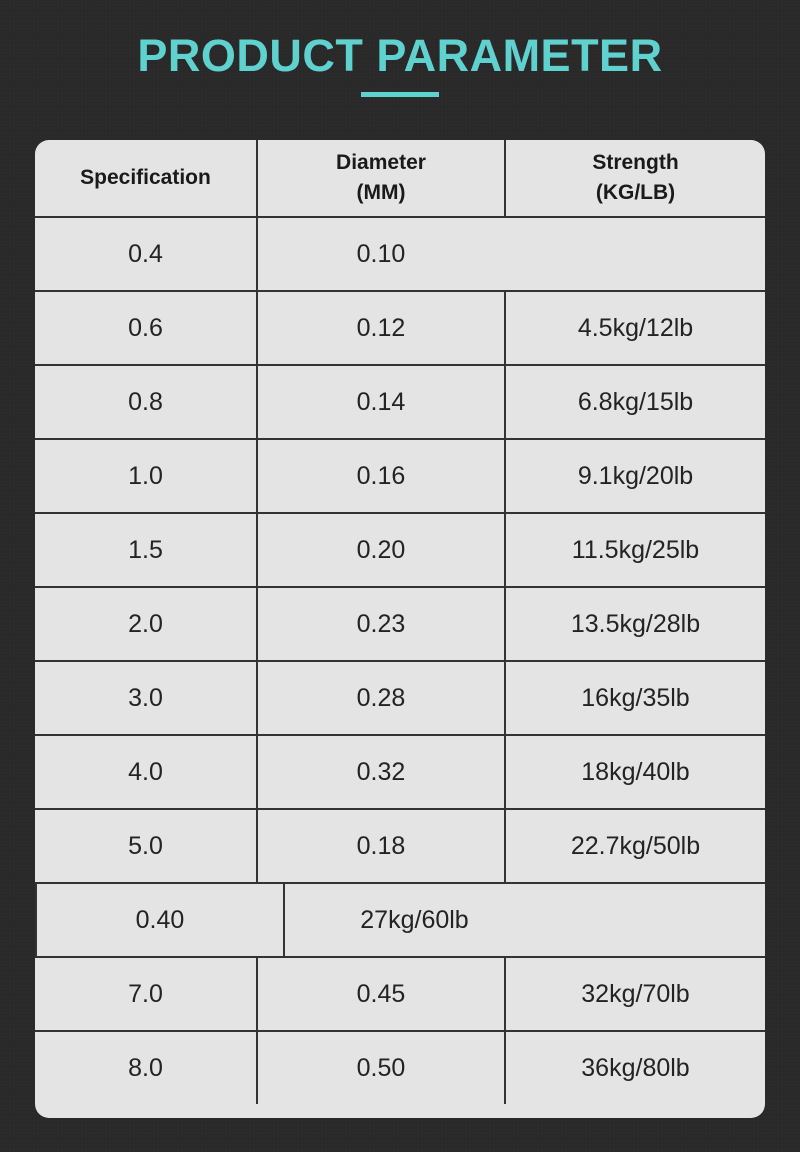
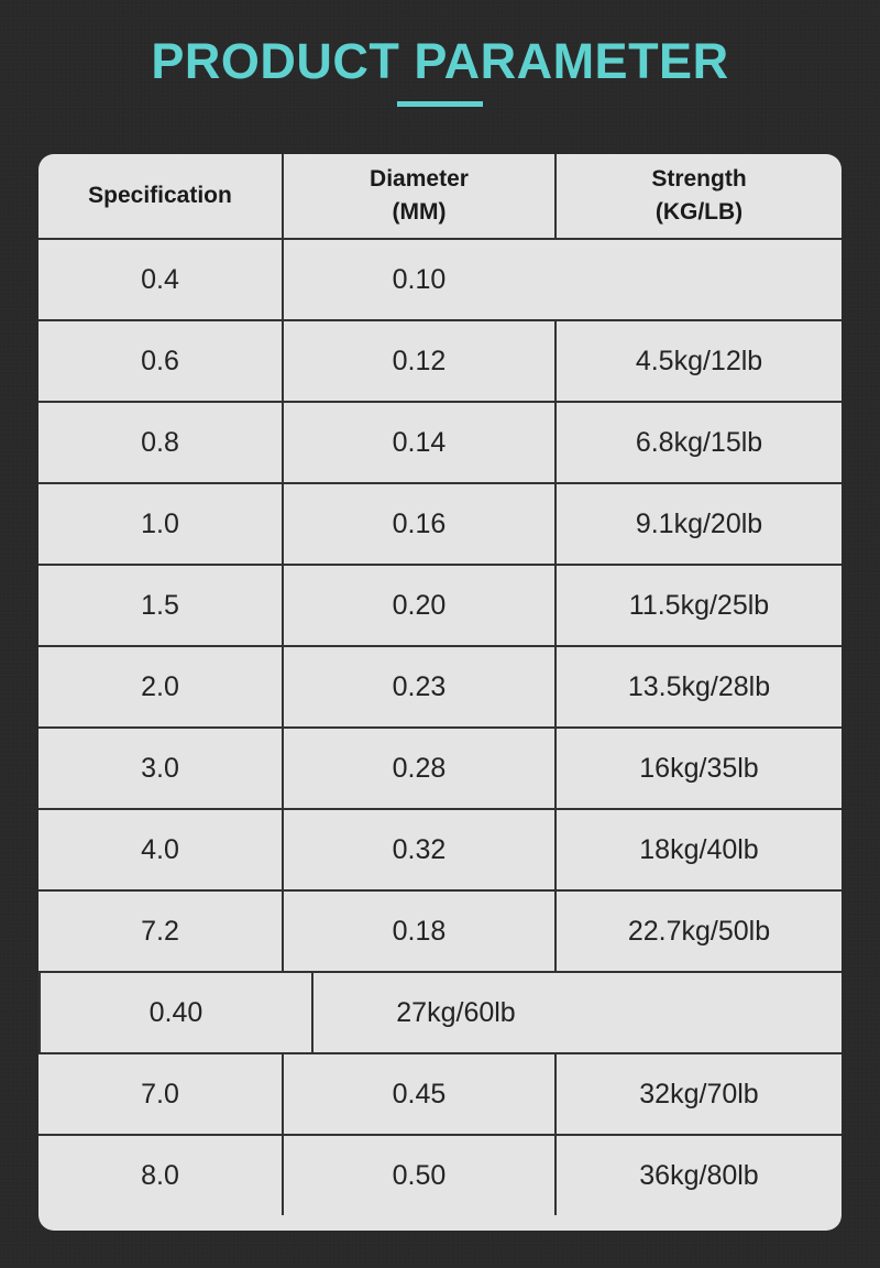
  PRODUCT PARAMETER
  Specification
  Diameter
  (MM)
  Strength
  (KG/LB)
  0.4
  0.10
  0.6
  0.12
  4.5kg/12lb
  0.8
  0.14
  6.8kg/15lb
  1.0
  0.16
  9.1kg/20lb
  1.5
  0.20
  11.5kg/25lb
  2.0
  0.23
  13.5kg/28lb
  3.0
  0.28
  16kg/35lb
  4.0
  0.32
  18kg/40lb
- 5.0
+ 7.2
  0.18
  22.7kg/50lb
  0.40
  27kg/60lb
  7.0
  0.45
  32kg/70lb
  8.0
  0.50
  36kg/80lb
